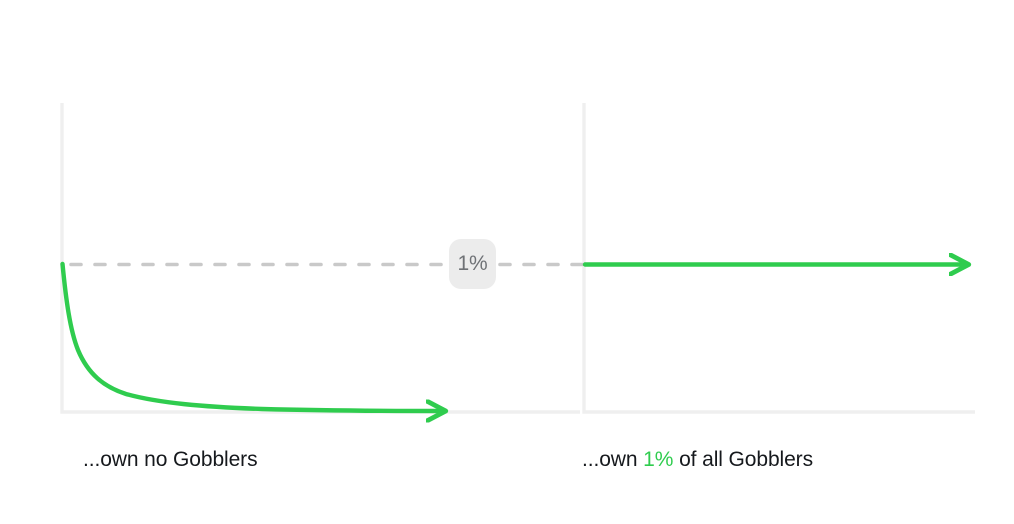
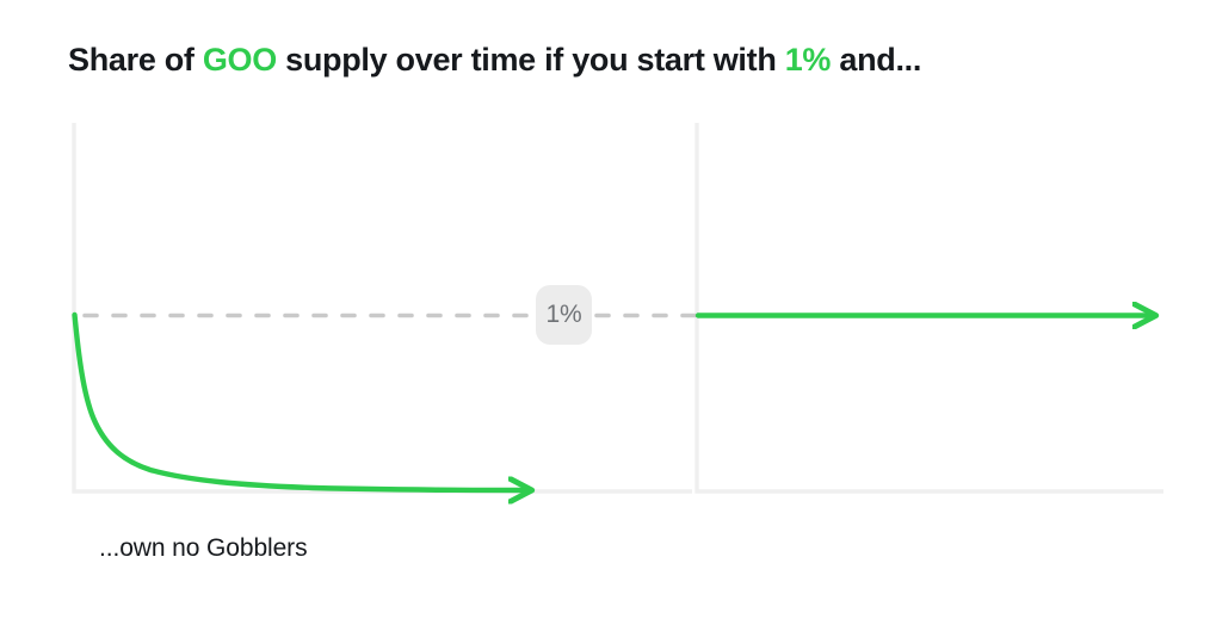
+ Share of GOO supply over time if you start with 1% and...
  1%
  ...own no Gobblers
- ...own 1% of all Gobblers
